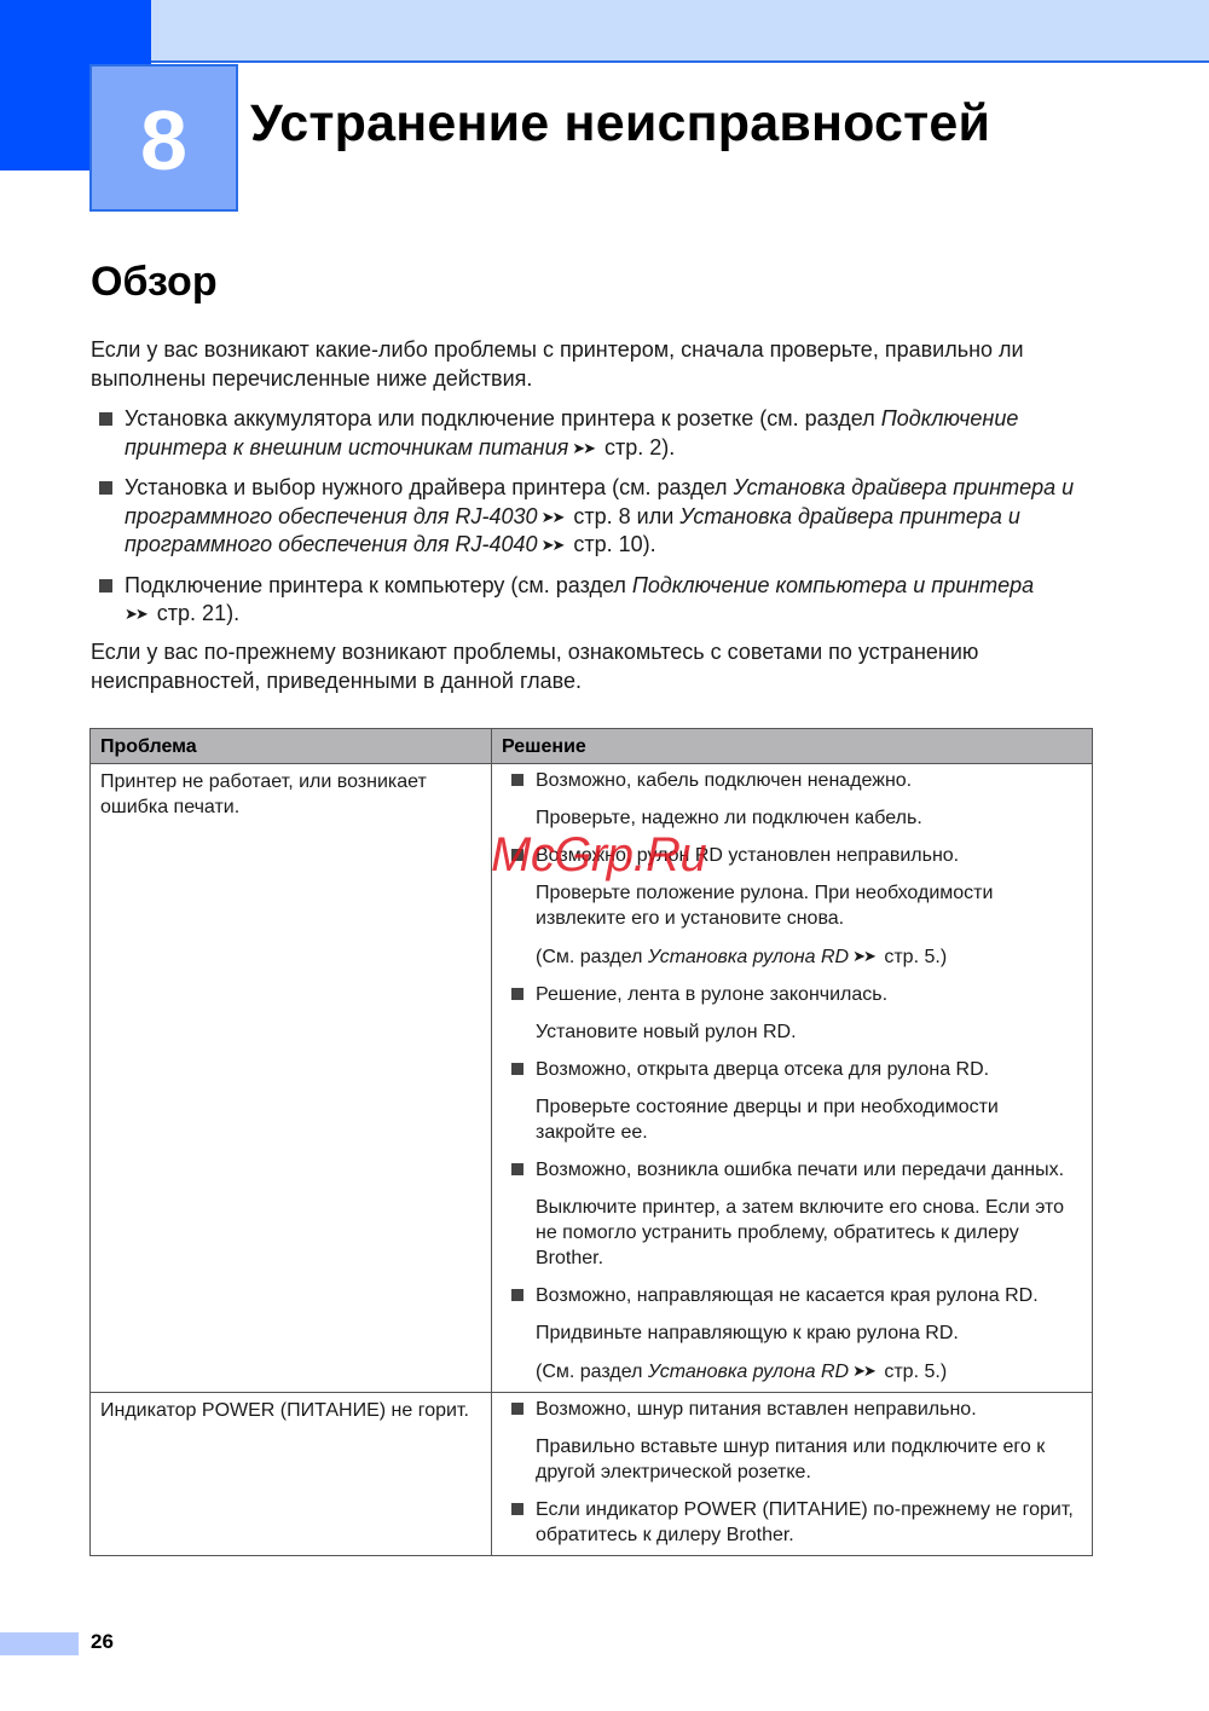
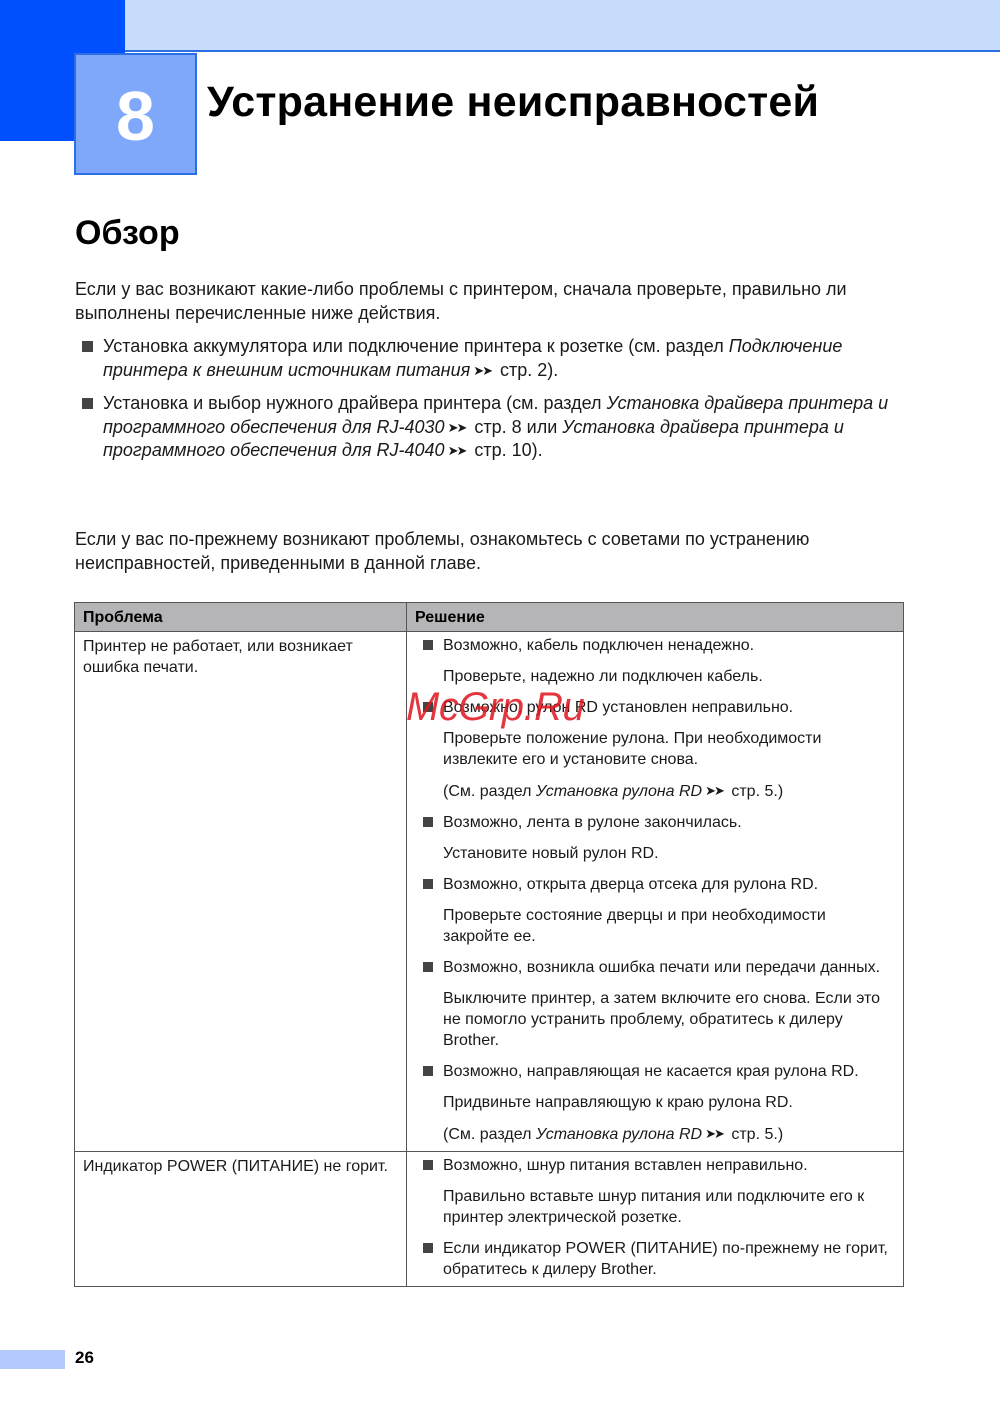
  8
  Устранение неисправностей
  Обзор
  Если у вас возникают какие-либо проблемы с принтером, сначала проверьте, правильно ли выполнены перечисленные ниже действия.
  Установка аккумулятора или подключение принтера к розетке (см. раздел Подключение принтера к внешним источникам питания ➤➤ стр. 2).
  Установка и выбор нужного драйвера принтера (см. раздел Установка драйвера принтера и программного обеспечения для RJ-4030 ➤➤ стр. 8 или Установка драйвера принтера и программного обеспечения для RJ-4040 ➤➤ стр. 10).
- Подключение принтера к компьютеру (см. раздел Подключение компьютера и принтера
- ➤➤ стр. 21).
  Если у вас по-прежнему возникают проблемы, ознакомьтесь с советами по устранению неисправностей, приведенными в данной главе.
  Проблема	Решение
- Принтер не работает, или возникает ошибка печати.	Возможно, кабель подключен ненадежно. Проверьте, надежно ли подключен кабель. Возможно, рулон RD установлен неправильно. Проверьте положение рулона. При необходимости извлеките его и установите снова. (См. раздел Установка рулона RD ➤➤ стр. 5.) Решение, лента в рулоне закончилась. Установите новый рулон RD. Возможно, открыта дверца отсека для рулона RD. Проверьте состояние дверцы и при необходимости закройте ее. Возможно, возникла ошибка печати или передачи данных. Выключите принтер, а затем включите его снова. Если это не помогло устранить проблему, обратитесь к дилеру Brother. Возможно, направляющая не касается края рулона RD. Придвиньте направляющую к краю рулона RD. (См. раздел Установка рулона RD ➤➤ стр. 5.)
+ Принтер не работает, или возникает ошибка печати.	Возможно, кабель подключен ненадежно. Проверьте, надежно ли подключен кабель. Возможно, рулон RD установлен неправильно. Проверьте положение рулона. При необходимости извлеките его и установите снова. (См. раздел Установка рулона RD ➤➤ стр. 5.) Возможно, лента в рулоне закончилась. Установите новый рулон RD. Возможно, открыта дверца отсека для рулона RD. Проверьте состояние дверцы и при необходимости закройте ее. Возможно, возникла ошибка печати или передачи данных. Выключите принтер, а затем включите его снова. Если это не помогло устранить проблему, обратитесь к дилеру Brother. Возможно, направляющая не касается края рулона RD. Придвиньте направляющую к краю рулона RD. (См. раздел Установка рулона RD ➤➤ стр. 5.)
- Индикатор POWER (ПИТАНИЕ) не горит.	Возможно, шнур питания вставлен неправильно. Правильно вставьте шнур питания или подключите его к другой электрической розетке. Если индикатор POWER (ПИТАНИЕ) по-прежнему не горит, обратитесь к дилеру Brother.
+ Индикатор POWER (ПИТАНИЕ) не горит.	Возможно, шнур питания вставлен неправильно. Правильно вставьте шнур питания или подключите его к принтер электрической розетке. Если индикатор POWER (ПИТАНИЕ) по-прежнему не горит, обратитесь к дилеру Brother.
  McGrp.Ru
  26
